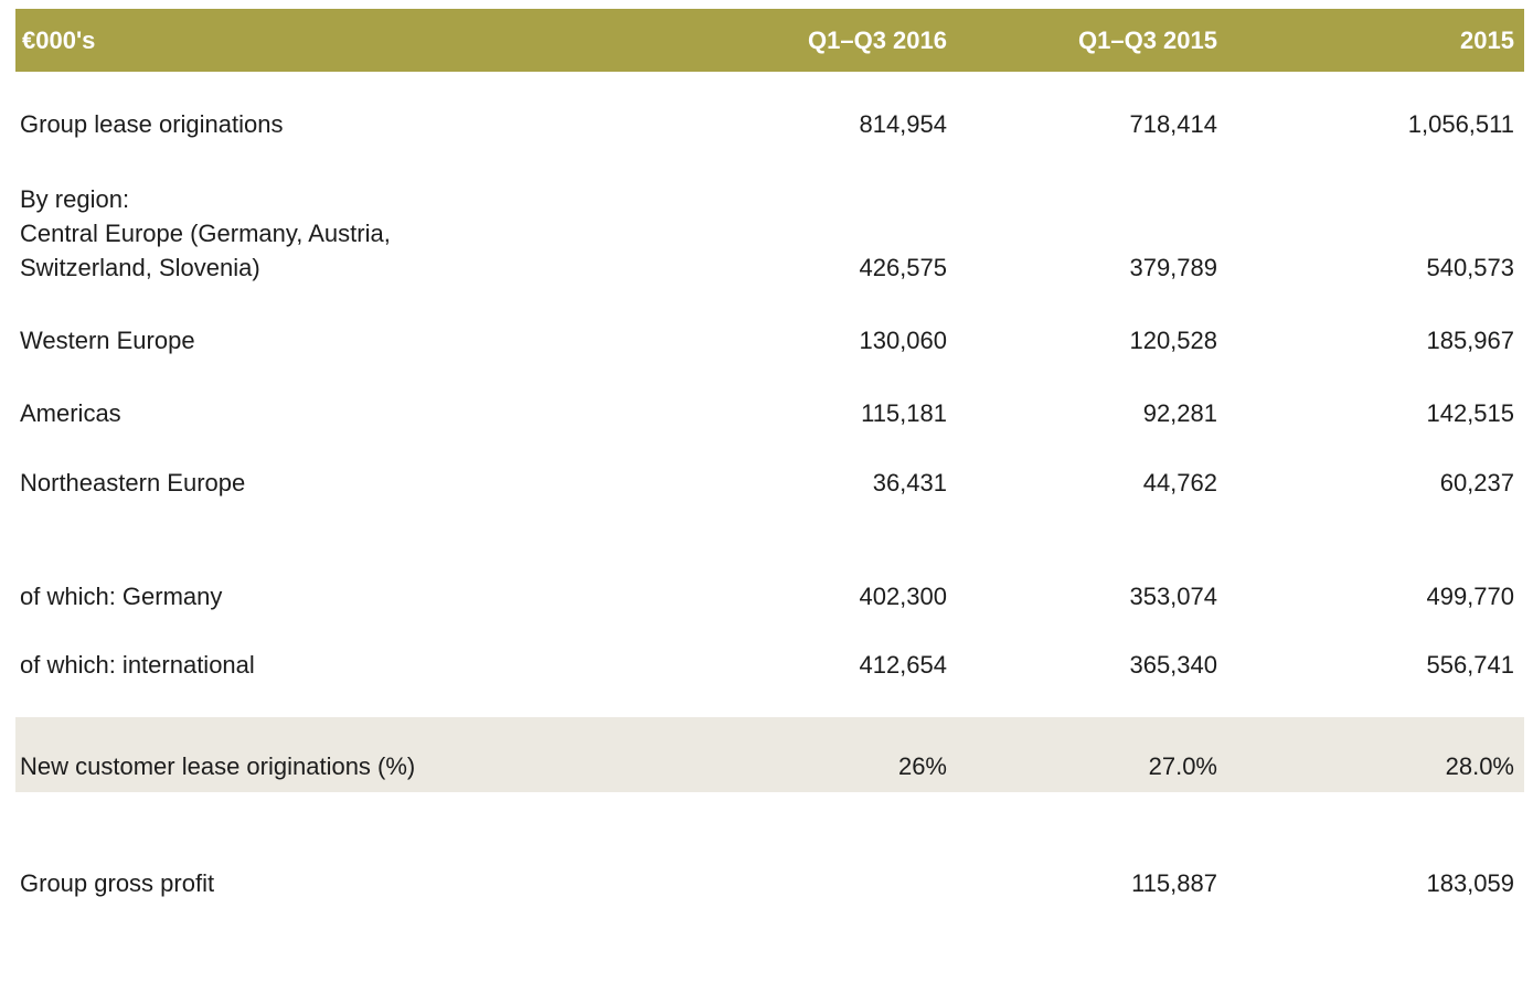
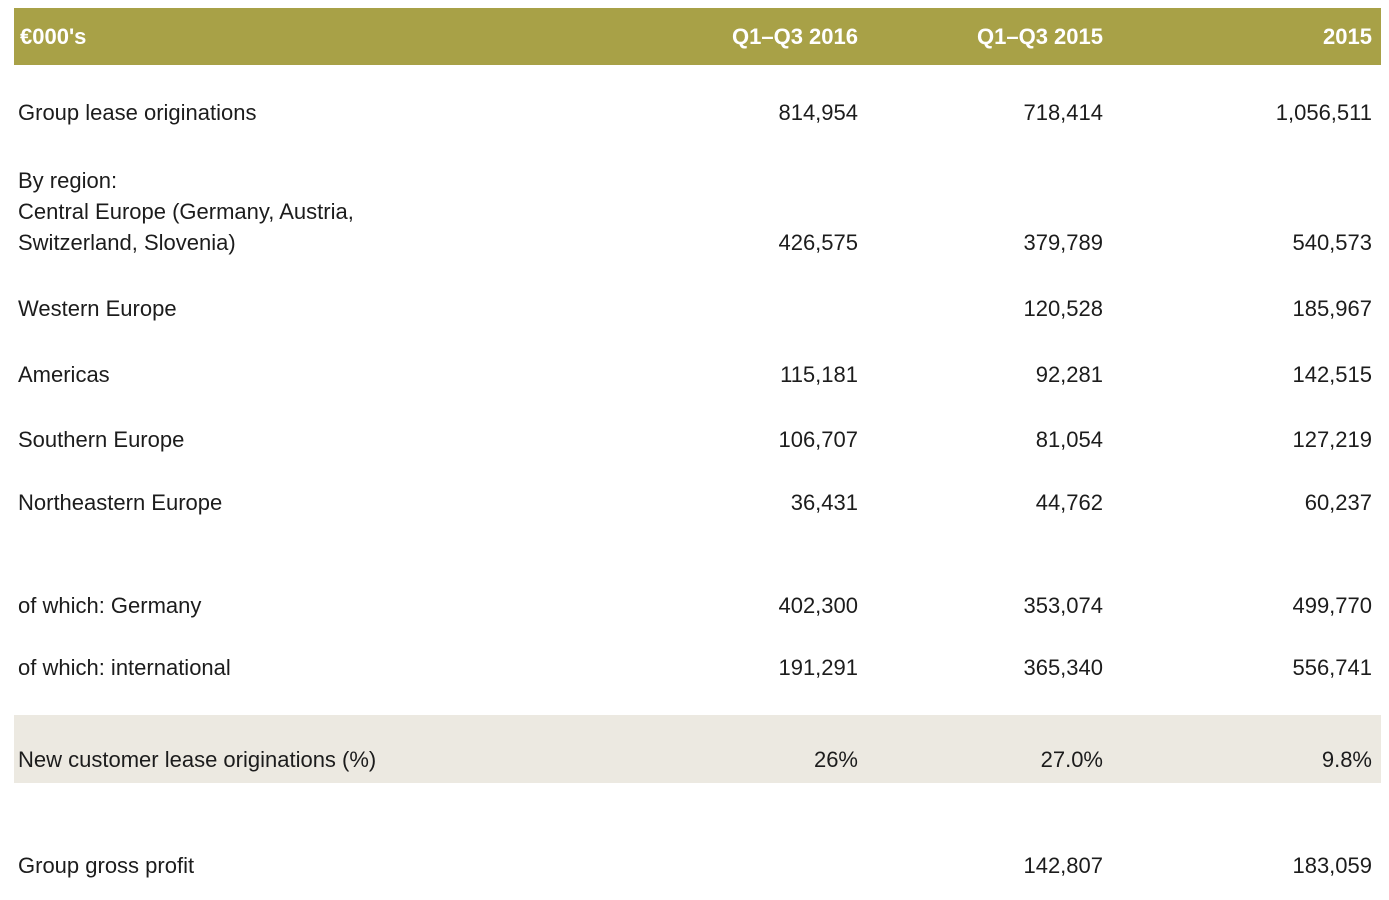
  €000's
  Q1–Q3 2016
  Q1–Q3 2015
  2015
  Group lease originations
  814,954
  718,414
  1,056,511
  By region:
  Central Europe (Germany, Austria,
  Switzerland, Slovenia)
  426,575
  379,789
  540,573
  Western Europe
- 130,060
  120,528
  185,967
  Americas
  115,181
  92,281
  142,515
+ Southern Europe
+ 106,707
+ 81,054
+ 127,219
  Northeastern Europe
  36,431
  44,762
  60,237
  of which: Germany
  402,300
  353,074
  499,770
  of which: international
- 412,654
+ 191,291
  365,340
  556,741
  New customer lease originations (%)
  26%
  27.0%
- 28.0%
+ 9.8%
  Group gross profit
- 115,887
+ 142,807
  183,059
